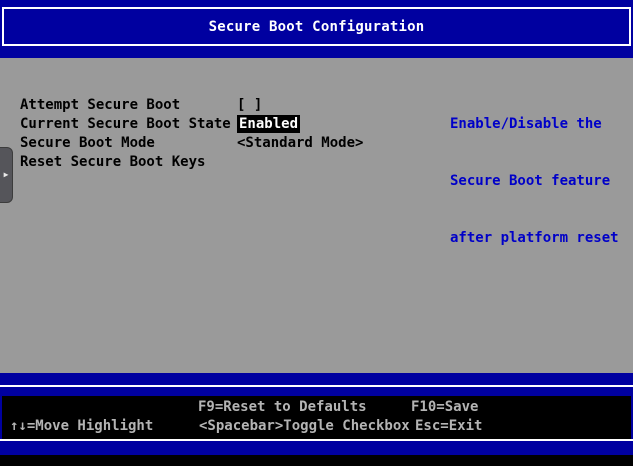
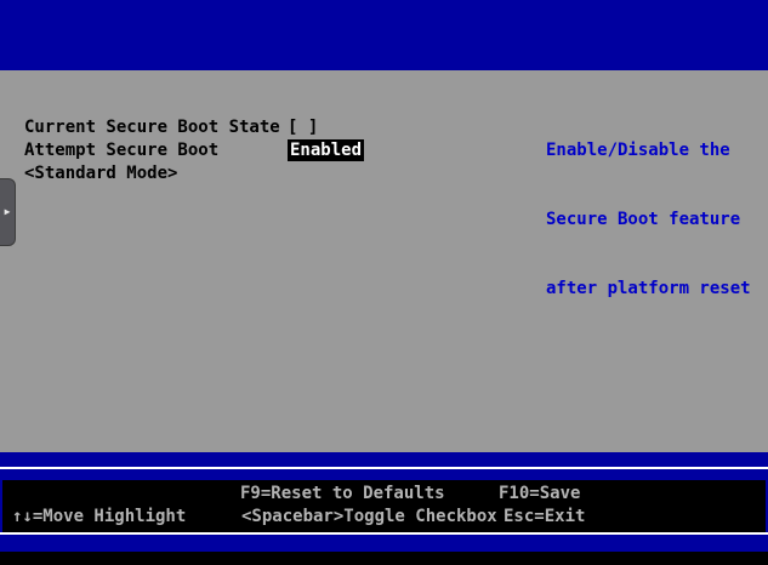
- Secure Boot Configuration
- Attempt Secure Boot
+ Current Secure Boot State
  [ ]
- Current Secure Boot State
+ Attempt Secure Boot
  Enabled
- Secure Boot Mode
  <Standard Mode>
- Reset Secure Boot Keys
  Enable/Disable the
  Secure Boot feature
  after platform reset
  ▶
  F9=Reset to Defaults
  F10=Save
  ↑↓=Move Highlight
  <Spacebar>Toggle Checkbox
  Esc=Exit
